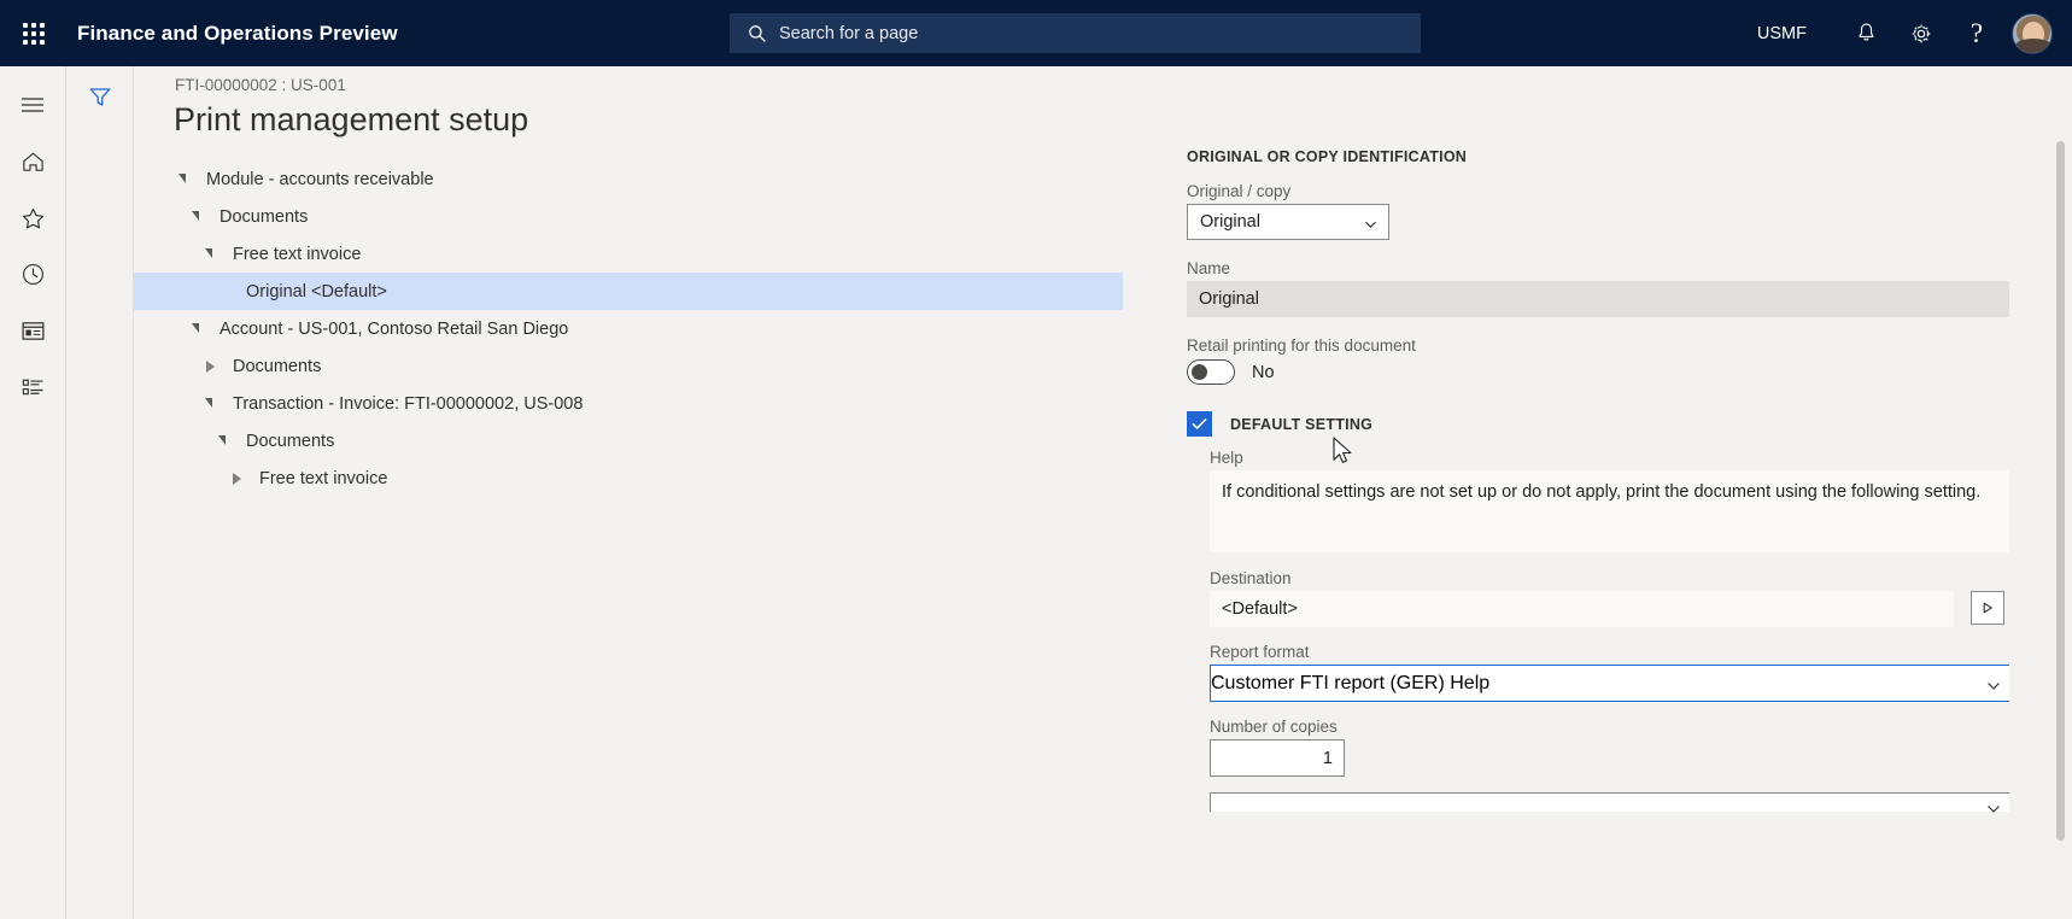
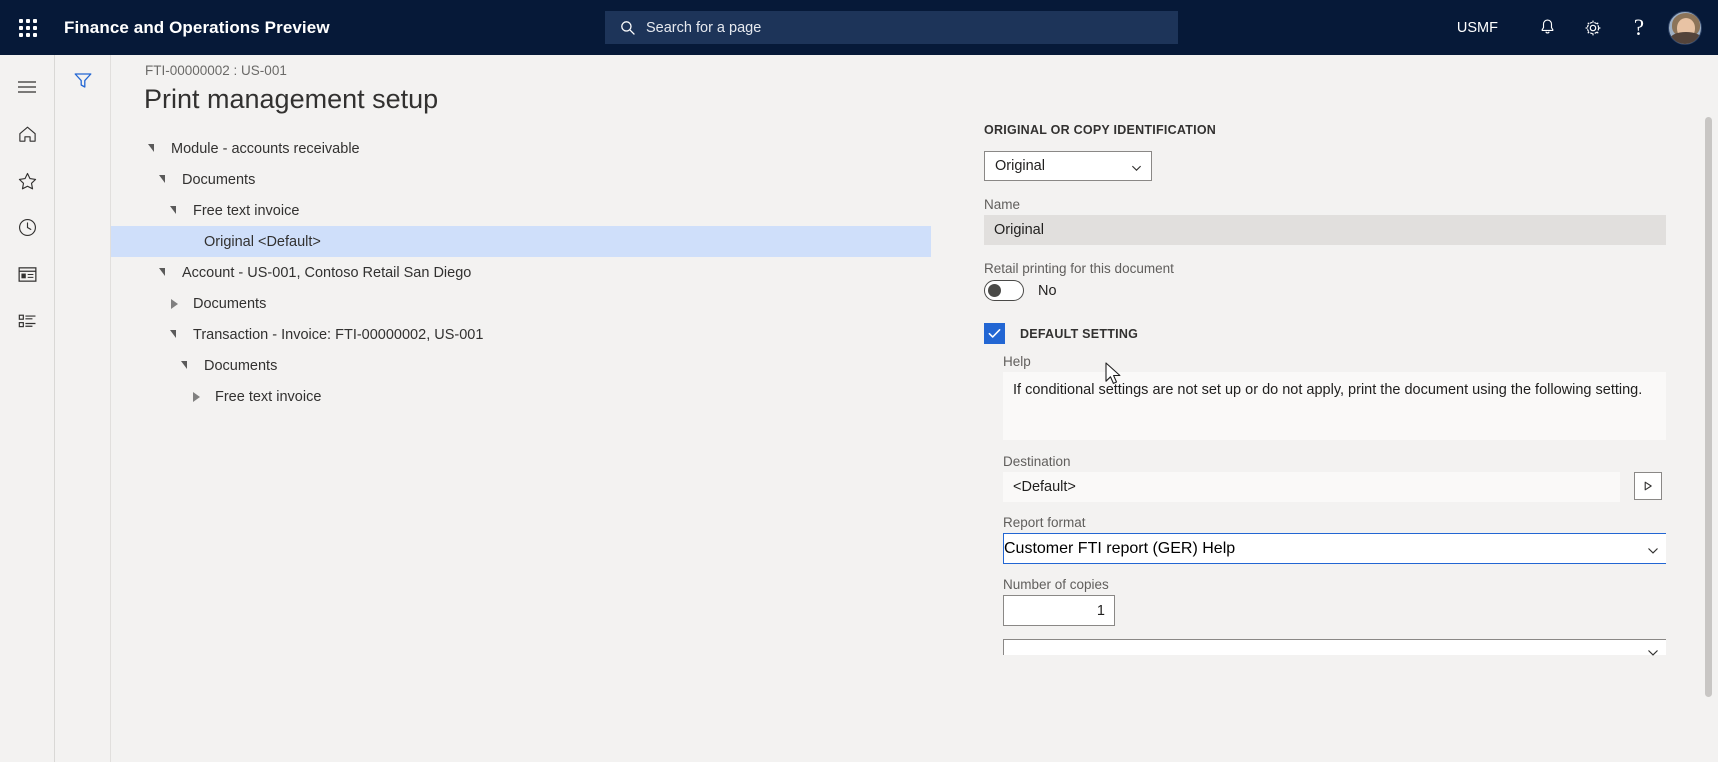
  Finance and Operations Preview
  Search for a page
  USMF
  ?
  FTI-00000002 : US-001
  Print management setup
  Module - accounts receivable
  Documents
  Free text invoice
  Original <Default>
  Account - US-001, Contoso Retail San Diego
  Documents
- Transaction - Invoice: FTI-00000002, US-008
+ Transaction - Invoice: FTI-00000002, US-001
  Documents
  Free text invoice
  ORIGINAL OR COPY IDENTIFICATION
- Original / copy
  Original
  Name
  Original
  Retail printing for this document
  No
  DEFAULT SETTING
  Help
  If conditional settings are not set up or do not apply, print the document using the following setting.
  Destination
  <Default>
  Report format
  Customer FTI report (GER) Help
  Number of copies
  1
